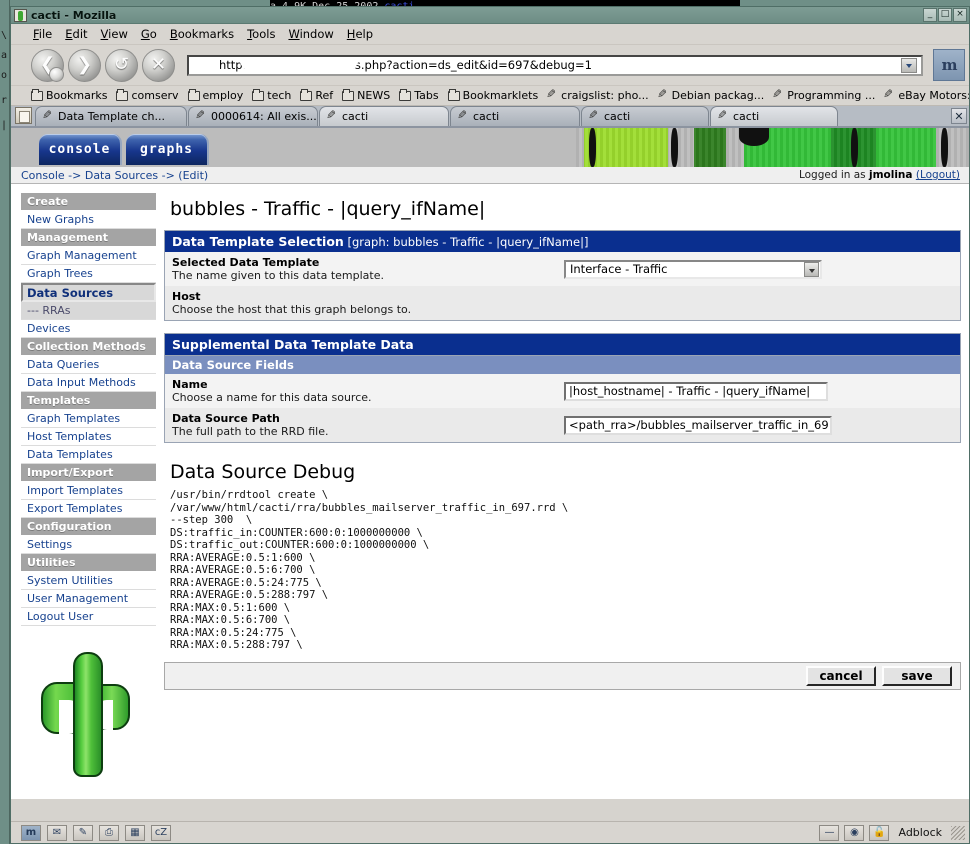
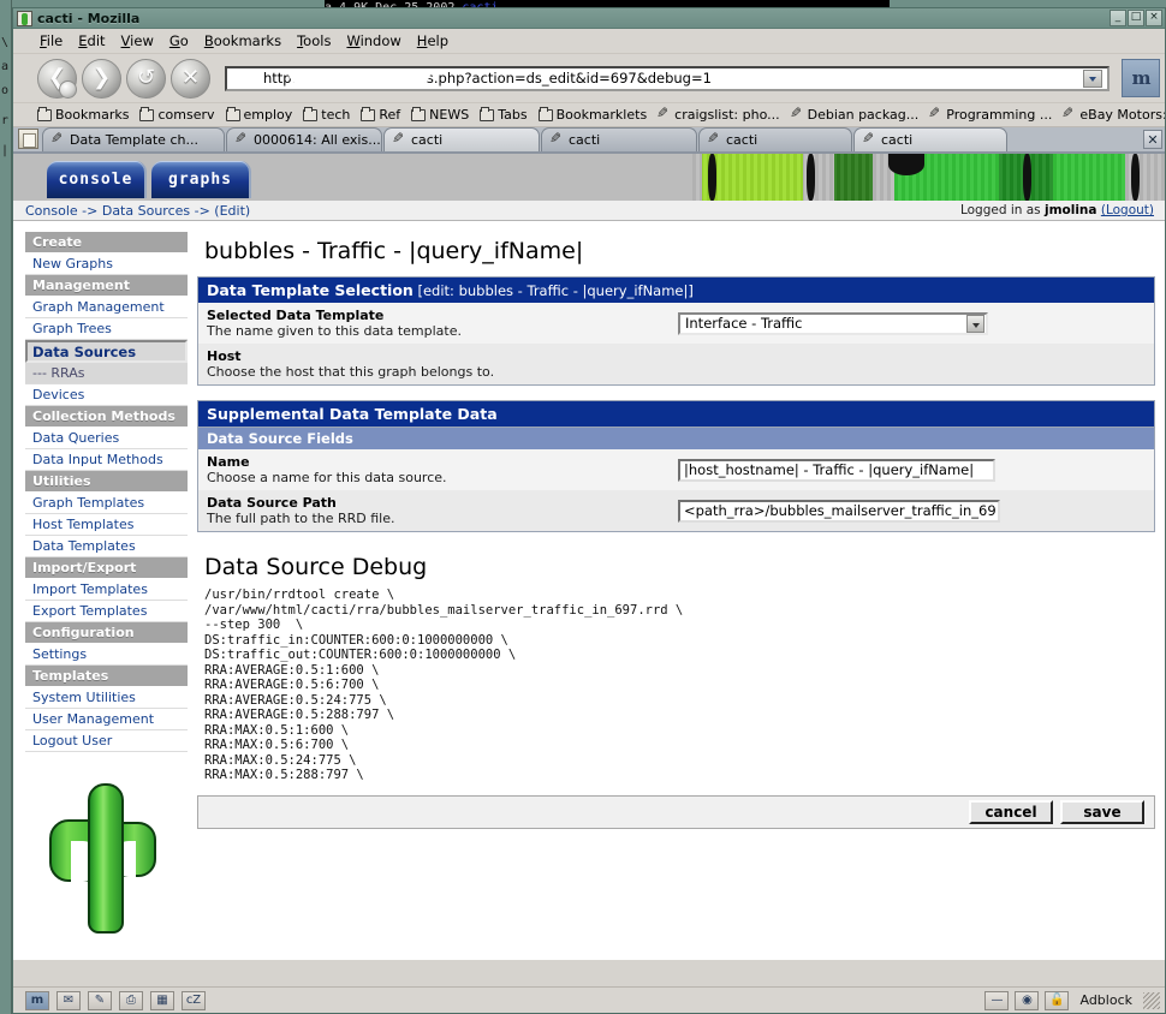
  \
  a
  o
  r
  |
  cacti - Mozilla
  _
  □
  ×
  File
  Edit
  View
  Go
  Bookmarks
  Tools
  Window
  Help
  ❮
  ❯
  ↺
  ✕
  m
  Bookmarks
  comserv
  employ
  tech
  Ref
  NEWS
  Tabs
  Bookmarklets
  craigslist: pho...
  Debian packag...
  Programming ...
  eBay Motors:
  Data Template ch...
  0000614: All exis...
  cacti
  cacti
  cacti
  cacti
  ✕
  console
  graphs
  Console -> Data Sources -> (Edit)
  Logged in as jmolina (Logout)
  Create
  New Graphs
  Management
  Graph Management
  Graph Trees
  Data Sources
  --- RRAs
  Devices
  Collection Methods
  Data Queries
  Data Input Methods
- Templates
+ Utilities
  Graph Templates
  Host Templates
  Data Templates
  Import/Export
  Import Templates
  Export Templates
  Configuration
  Settings
- Utilities
+ Templates
  System Utilities
  User Management
  Logout User
  bubbles - Traffic - |query_ifName|
- Data Template Selection [graph: bubbles - Traffic - |query_ifName|]
+ Data Template Selection [edit: bubbles - Traffic - |query_ifName|]
  Selected Data Template
  The name given to this data template.
  Interface - Traffic
  Host
  Choose the host that this graph belongs to.
  Supplemental Data Template Data
  Data Source Fields
  Name
  Choose a name for this data source.
  |host_hostname| - Traffic - |query_ifName|
  Data Source Path
  The full path to the RRD file.
  <path_rra>/bubbles_mailserver_traffic_in_69
  Data Source Debug
  /usr/bin/rrdtool create \
  /var/www/html/cacti/rra/bubbles_mailserver_traffic_in_697.rrd \
  --step 300 \
  DS:traffic_in:COUNTER:600:0:1000000000 \
  DS:traffic_out:COUNTER:600:0:1000000000 \
  RRA:AVERAGE:0.5:1:600 \
  RRA:AVERAGE:0.5:6:700 \
  RRA:AVERAGE:0.5:24:775 \
  RRA:AVERAGE:0.5:288:797 \
  RRA:MAX:0.5:1:600 \
  RRA:MAX:0.5:6:700 \
  RRA:MAX:0.5:24:775 \
  RRA:MAX:0.5:288:797 \
  cancel
  save
  m
  ✉
  ✎
  ⎙
  ▦
  cZ
  —
  ◉
  🔓
  Adblock
